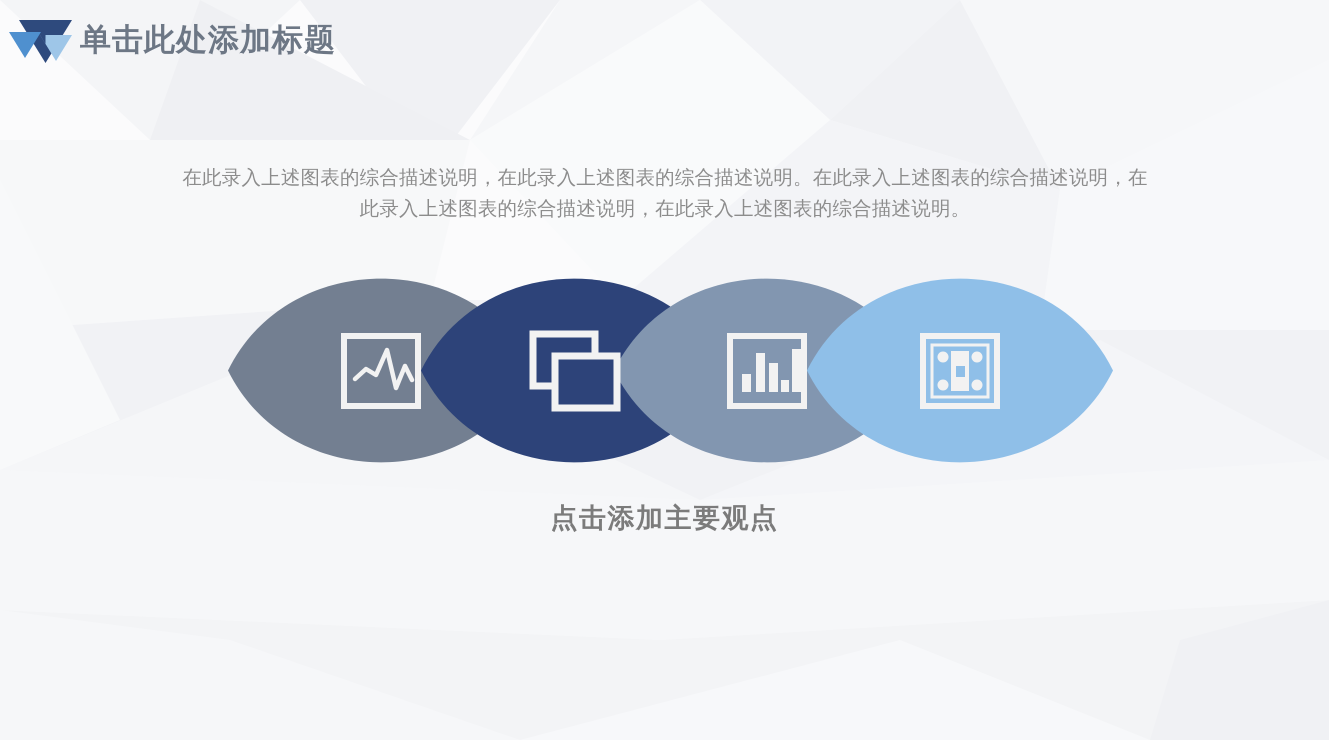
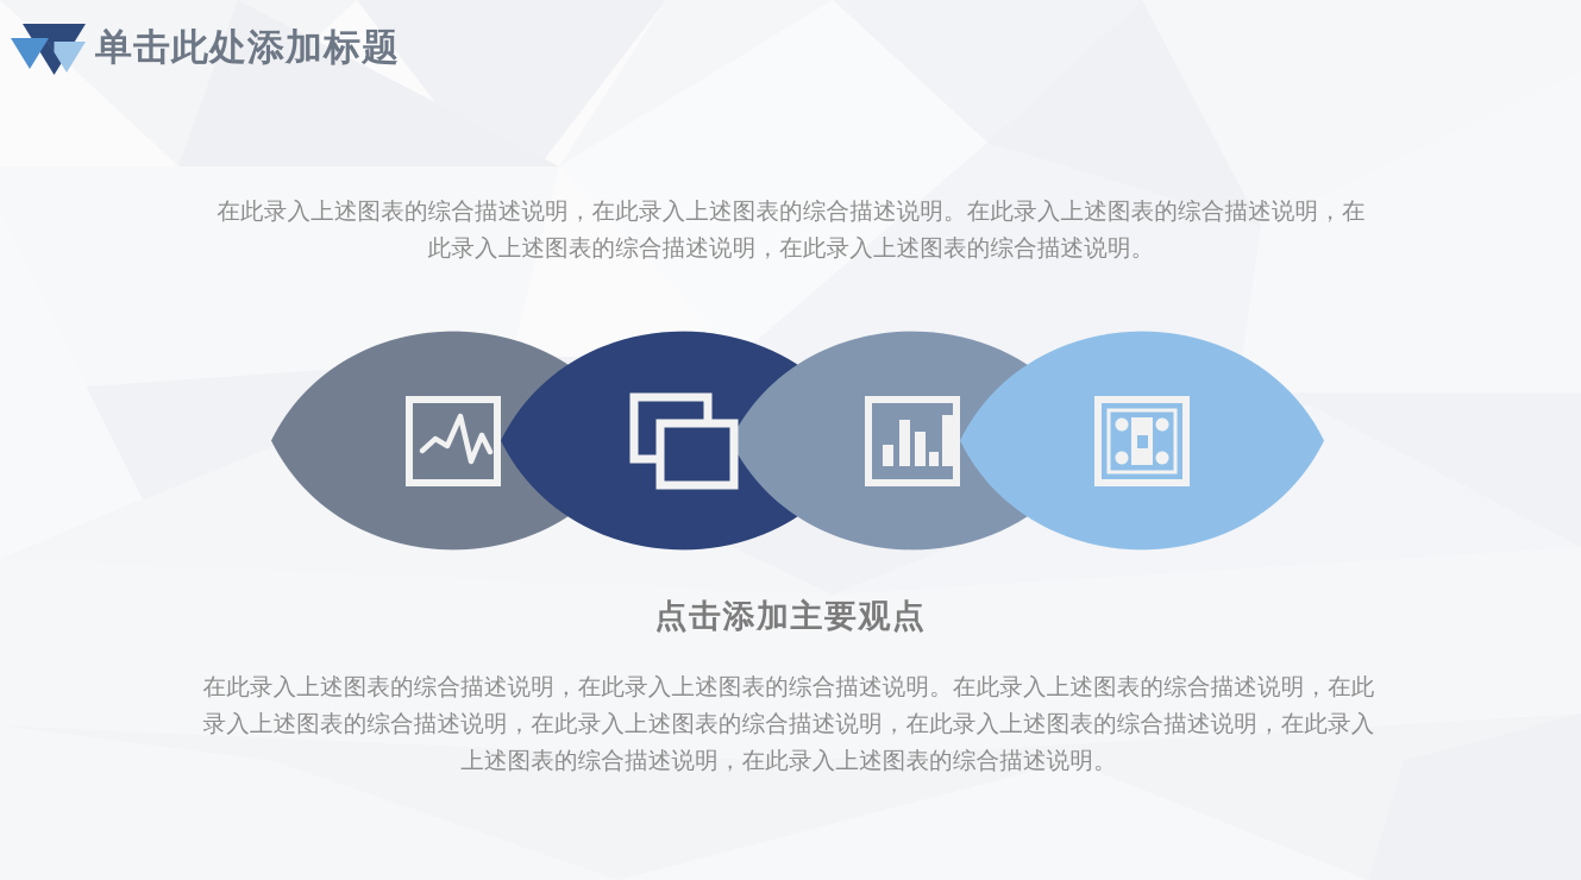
  单击此处添加标题
  在此录入上述图表的综合描述说明，在此录入上述图表的综合描述说明。在此录入上述图表的综合描述说明，在此录入上述图表的综合描述说明，在此录入上述图表的综合描述说明。
  点击添加主要观点
+ 在此录入上述图表的综合描述说明，在此录入上述图表的综合描述说明。在此录入上述图表的综合描述说明，在此录入上述图表的综合描述说明，在此录入上述图表的综合描述说明，在此录入上述图表的综合描述说明，在此录入上述图表的综合描述说明，在此录入上述图表的综合描述说明。
